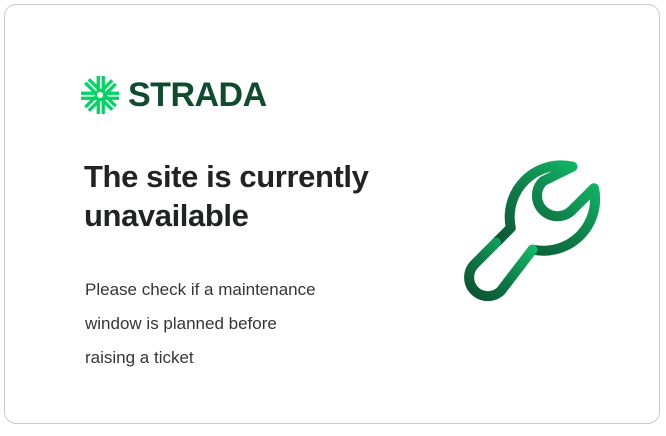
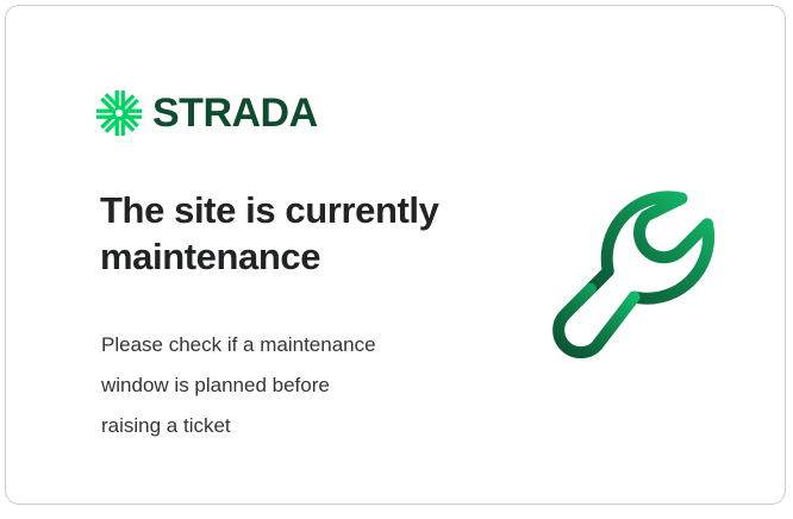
  STRADA
- The site is currently unavailable
+ The site is currently maintenance
  Please check if a maintenance
  window is planned before
  raising a ticket
